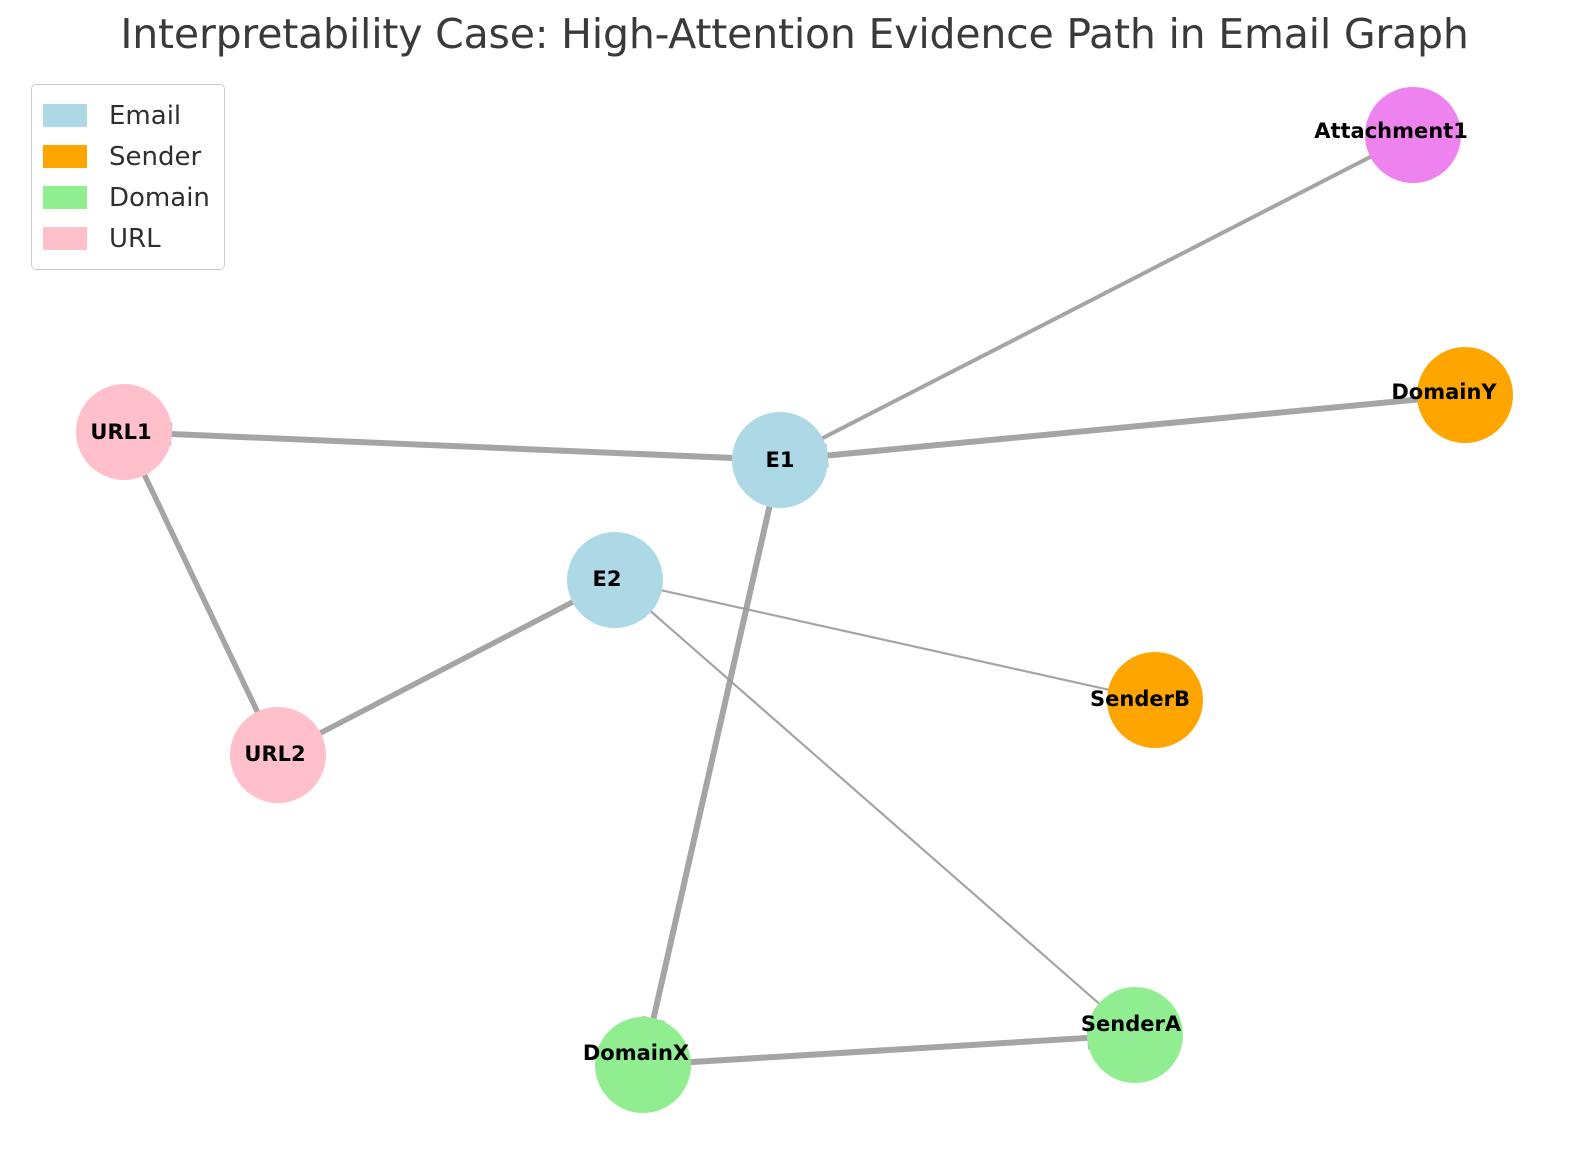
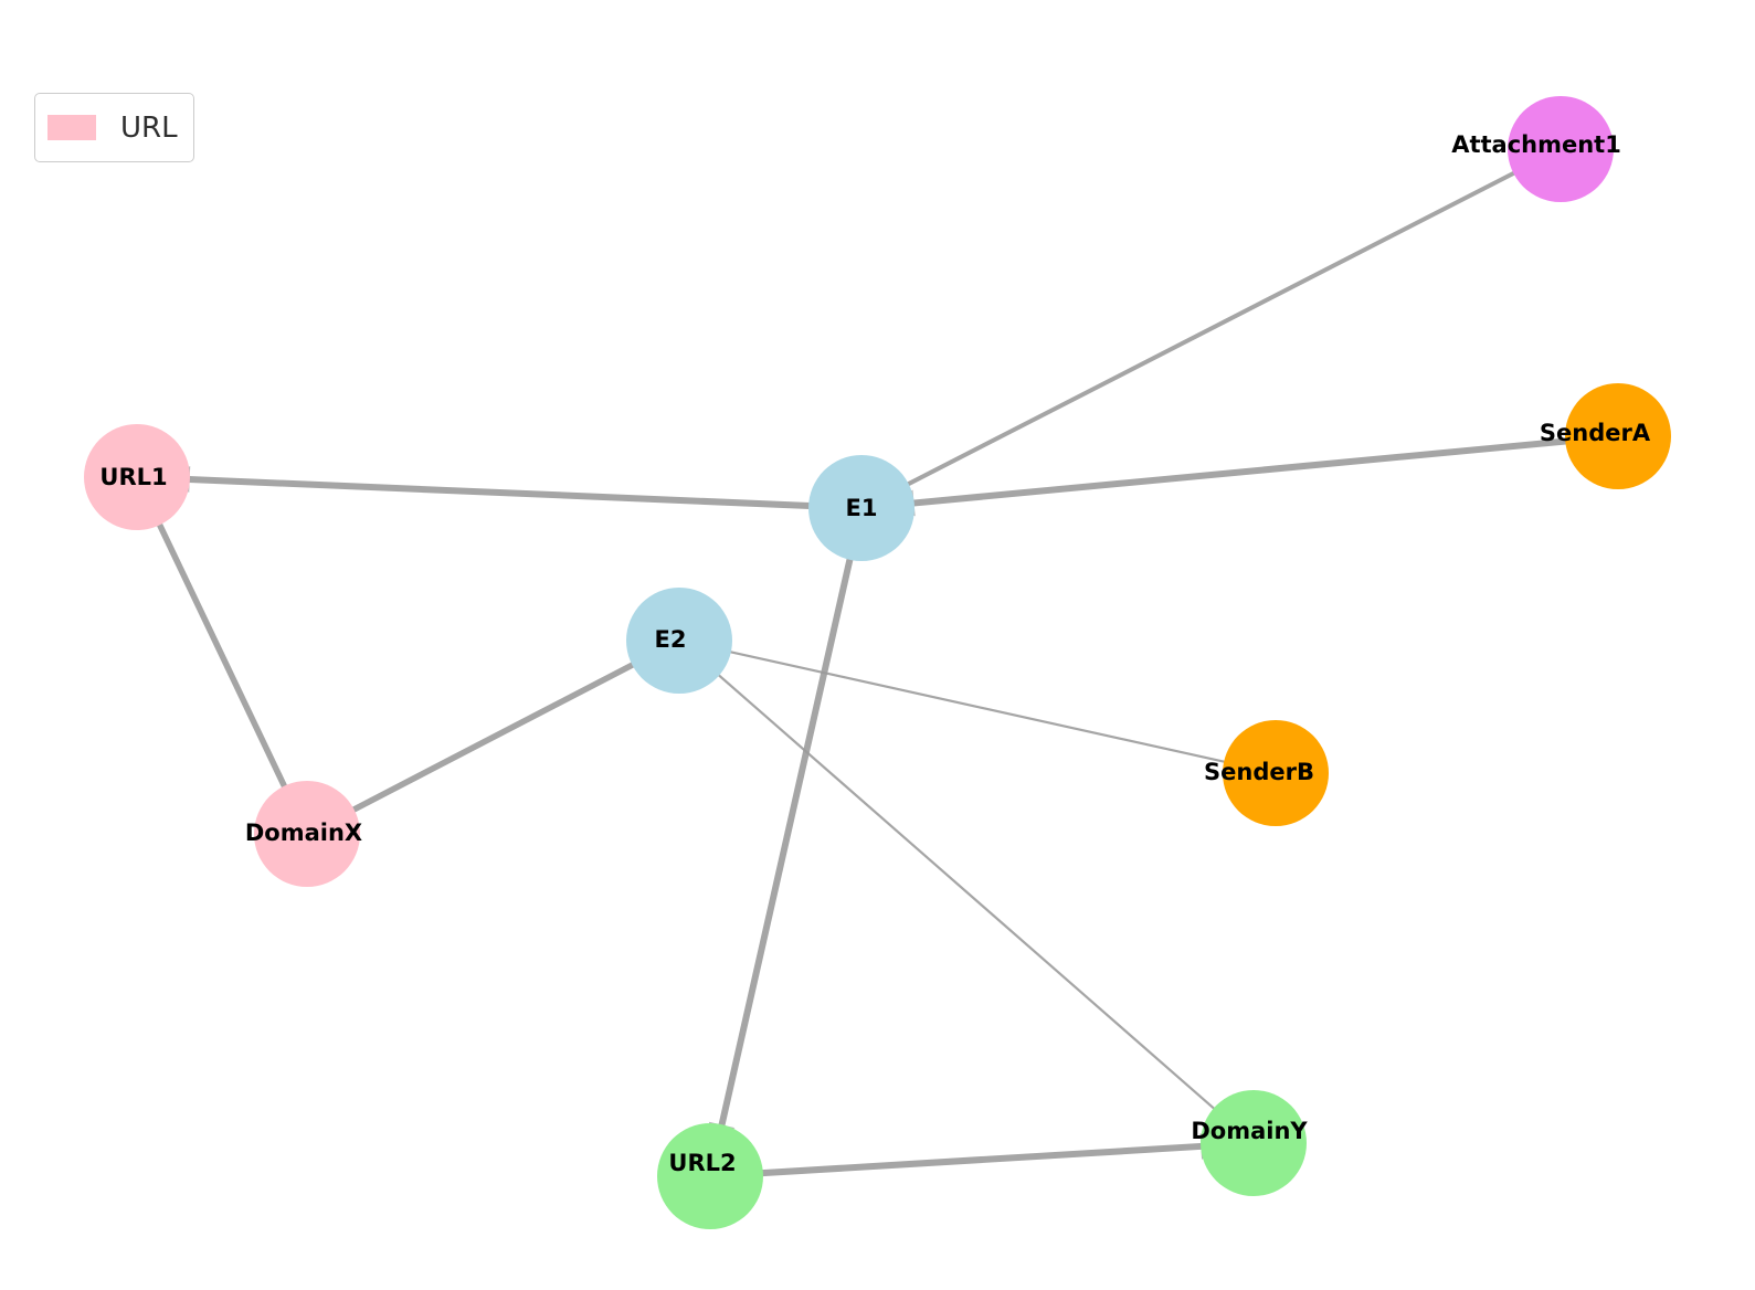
- Interpretability Case: High-Attention Evidence Path in Email Graph
  E1
  E2
- DomainY
+ SenderA
  SenderB
- DomainX
+ URL2
- SenderA
+ DomainY
  URL1
- URL2
+ DomainX
  Attachment1
- Email
- Sender
- Domain
  URL
